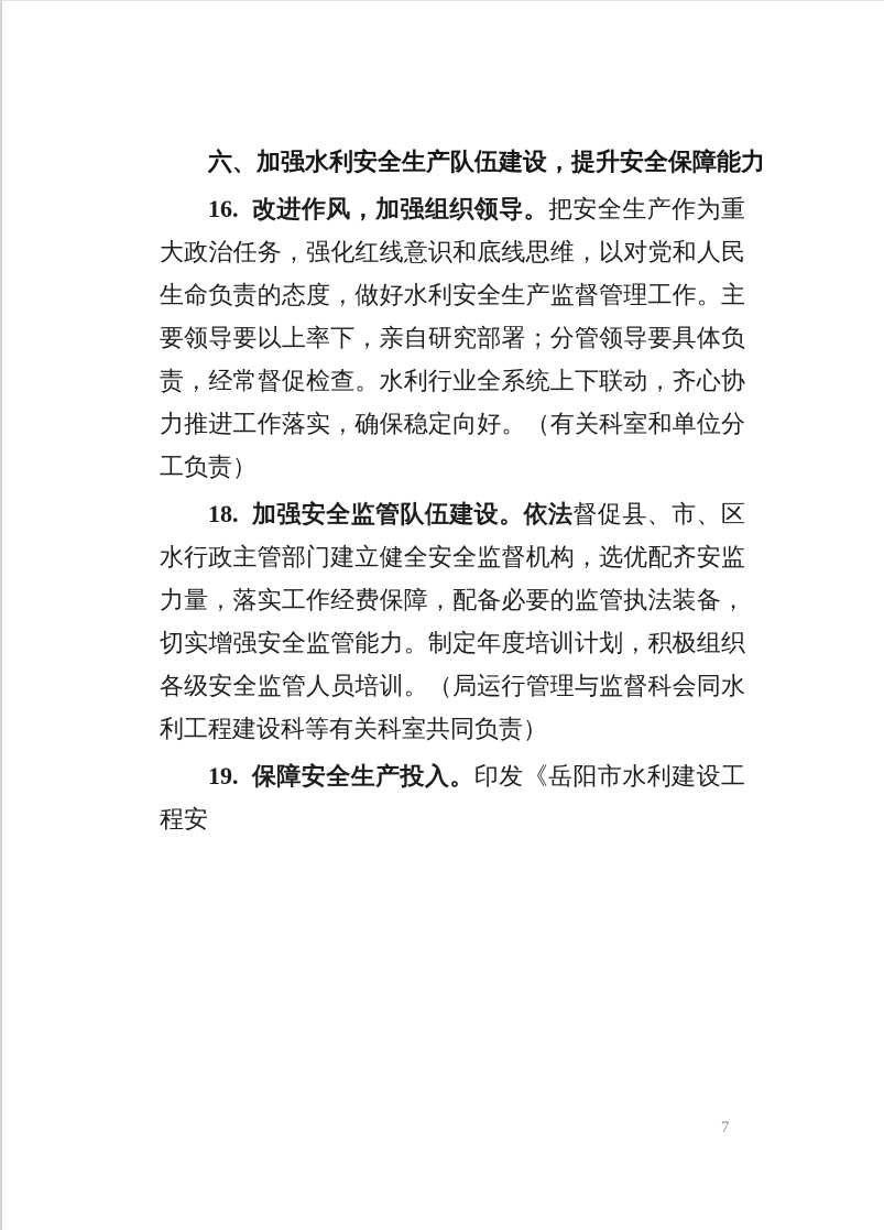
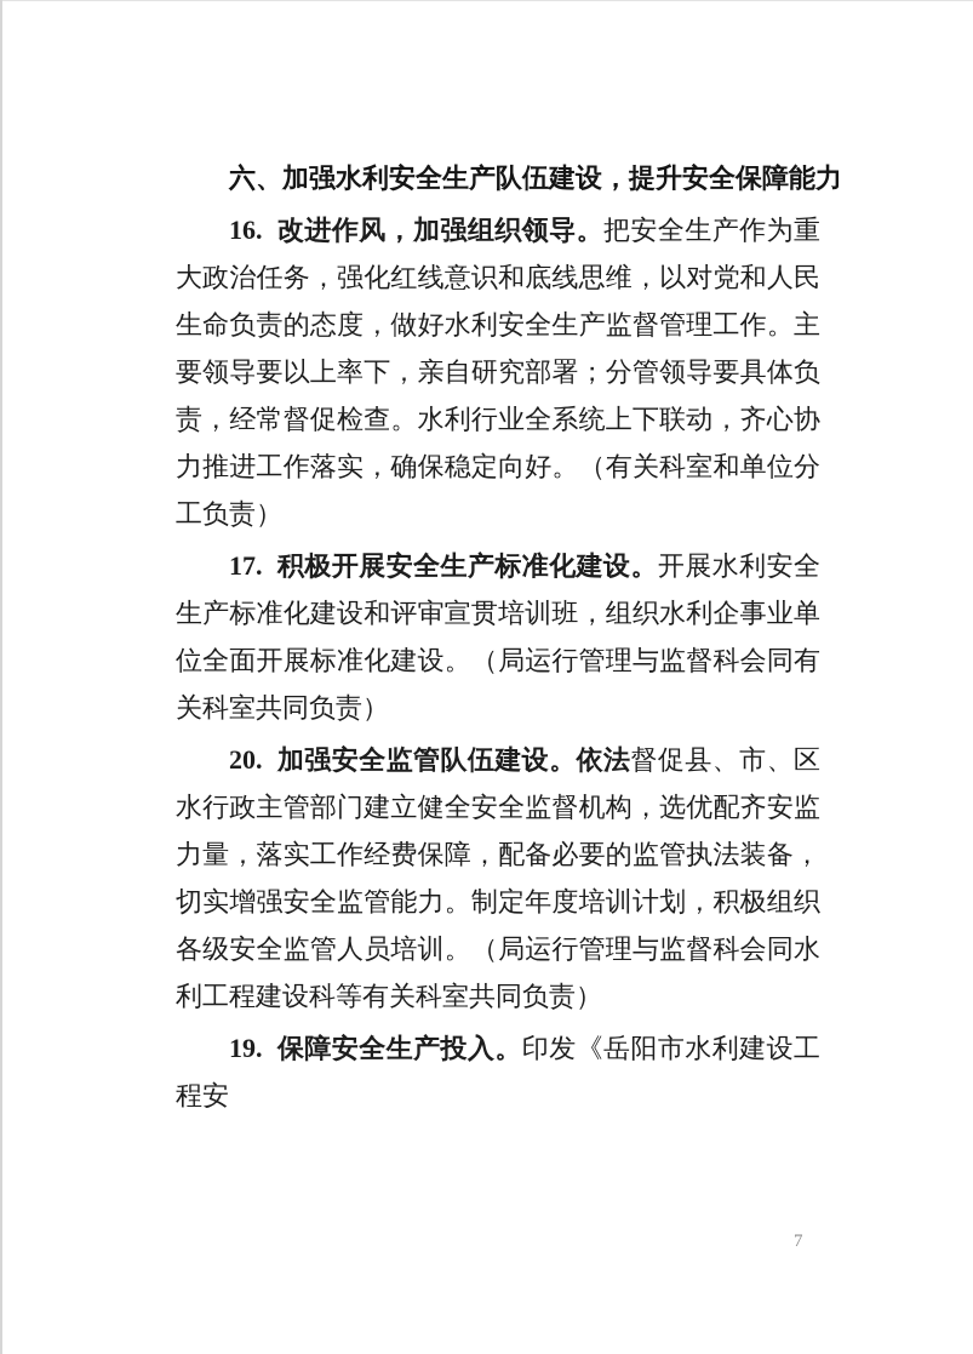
  六、加强水利安全生产队伍建设，提升安全保障能力
  16. 改进作风，加强组织领导。把安全生产作为重大政治任务，强化红线意识和底线思维，以对党和人民生命负责的态度，做好水利安全生产监督管理工作。主要领导要以上率下，亲自研究部署；分管领导要具体负责，经常督促检查。水利行业全系统上下联动，齐心协力推进工作落实，确保稳定向好。（有关科室和单位分工负责）
+ 17. 积极开展安全生产标准化建设。开展水利安全生产标准化建设和评审宣贯培训班，组织水利企事业单位全面开展标准化建设。（局运行管理与监督科会同有关科室共同负责）
- 18. 加强安全监管队伍建设。依法督促县、市、区水行政主管部门建立健全安全监督机构，选优配齐安监力量，落实工作经费保障，配备必要的监管执法装备，切实增强安全监管能力。制定年度培训计划，积极组织各级安全监管人员培训。（局运行管理与监督科会同水利工程建设科等有关科室共同负责）
+ 20. 加强安全监管队伍建设。依法督促县、市、区水行政主管部门建立健全安全监督机构，选优配齐安监力量，落实工作经费保障，配备必要的监管执法装备，切实增强安全监管能力。制定年度培训计划，积极组织各级安全监管人员培训。（局运行管理与监督科会同水利工程建设科等有关科室共同负责）
  19. 保障安全生产投入。印发《岳阳市水利建设工程安
  7
